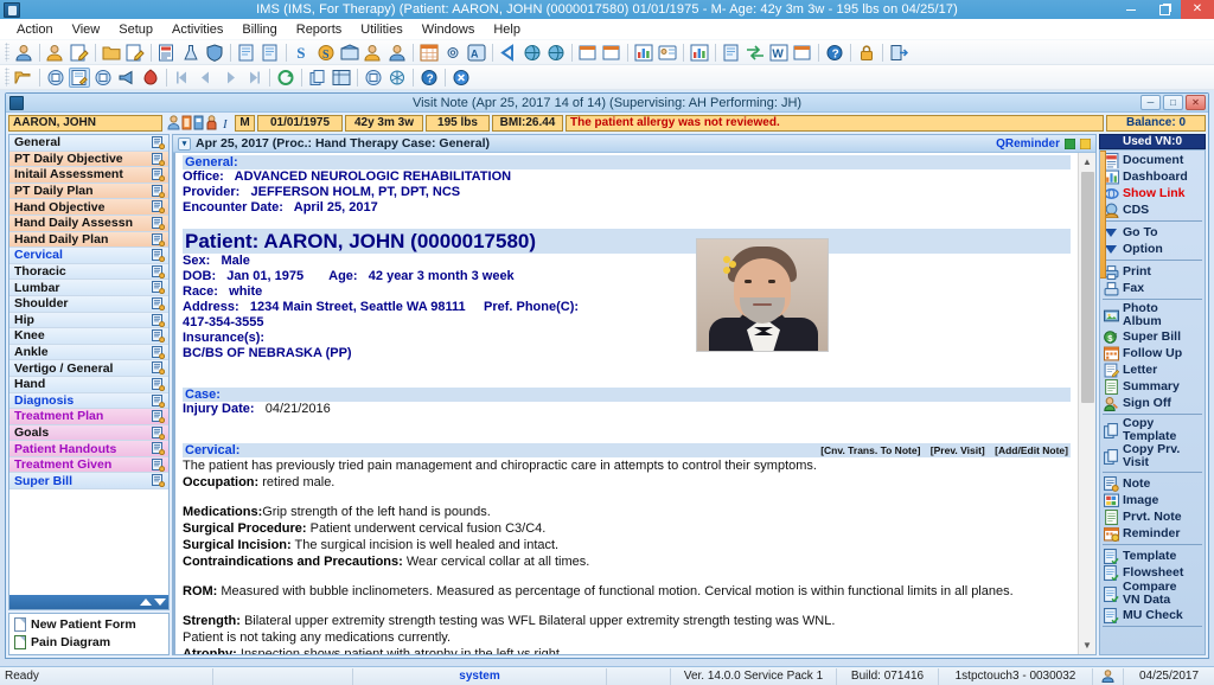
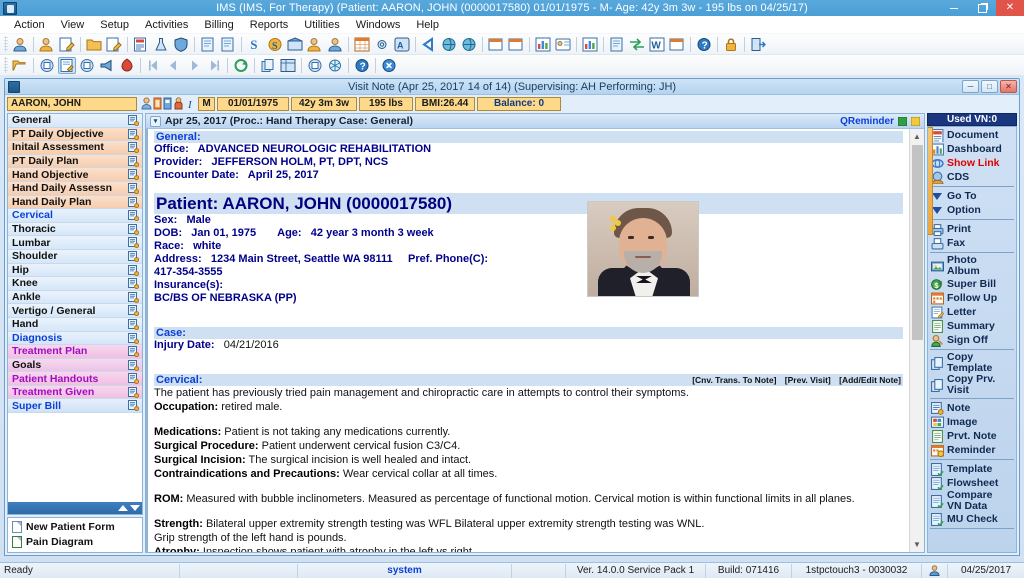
  IMS (IMS, For Therapy) (Patient: AARON, JOHN (0000017580) 01/01/1975 - M- Age: 42y 3m 3w - 195 lbs on 04/25/17)
  Action
  View
  Setup
  Activities
  Billing
  Reports
  Utilities
  Windows
  Help
  S
  S
  A
  W
  ?
  ?
  Visit Note (Apr 25, 2017 14 of 14) (Supervising: AH Performing: JH)
  ─
  □
  ✕
  AARON, JOHN
  I
  M
  01/01/1975
  42y 3m 3w
  195 lbs
  BMI:26.44
- The patient allergy was not reviewed.
  Balance: 0
  General
  PT Daily Objective
  Initail Assessment
  PT Daily Plan
  Hand Objective
  Hand Daily Assessn
  Hand Daily Plan
  Cervical
  Thoracic
  Lumbar
  Shoulder
  Hip
  Knee
  Ankle
  Vertigo / General
  Hand
  Diagnosis
  Treatment Plan
  Goals
  Patient Handouts
  Treatment Given
  Super Bill
  New Patient Form
  Pain Diagram
  Apr 25, 2017 (Proc.: Hand Therapy Case: General)
  QReminder
  General:
  Office: ADVANCED NEUROLOGIC REHABILITATION
  Provider: JEFFERSON HOLM, PT, DPT, NCS
  Encounter Date: April 25, 2017
  Patient: AARON, JOHN (0000017580)
  Sex: Male
  DOB: Jan 01, 1975 Age: 42 year 3 month 3 week
  Race: white
  Address: 1234 Main Street, Seattle WA 98111 Pref. Phone(C):
  417-354-3555
  Insurance(s):
  BC/BS OF NEBRASKA (PP)
  Case:
  Injury Date: 04/21/2016
  Cervical:
  [Cnv. Trans. To Note] [Prev. Visit] [Add/Edit Note]
  The patient has previously tried pain management and chiropractic care in attempts to control their symptoms.
  Occupation: retired male.
- Medications:Grip strength of the left hand is pounds.
+ Medications: Patient is not taking any medications currently.
  Surgical Procedure: Patient underwent cervical fusion C3/C4.
  Surgical Incision: The surgical incision is well healed and intact.
  Contraindications and Precautions: Wear cervical collar at all times.
  ROM: Measured with bubble inclinometers. Measured as percentage of functional motion. Cervical motion is within functional limits in all planes.
  Strength: Bilateral upper extremity strength testing was WFL Bilateral upper extremity strength testing was WNL.
- Patient is not taking any medications currently.
+ Grip strength of the left hand is pounds.
  ▲
  ▼
  Used VN:0
  Document
  Dashboard
  Show Link
  CDS
  Go To
  Option
  Print
  Fax
  Photo
  Album
  $
  Super Bill
  Follow Up
  Letter
  Summary
  Sign Off
  Copy
  Template
  Copy Prv.
  Visit
  Note
  Image
  Prvt. Note
  Reminder
  Template
  Flowsheet
  Compare
  VN Data
  MU Check
  Ready
  system
  Ver. 14.0.0 Service Pack 1
  Build: 071416
  1stpctouch3 - 0030032
  04/25/2017
